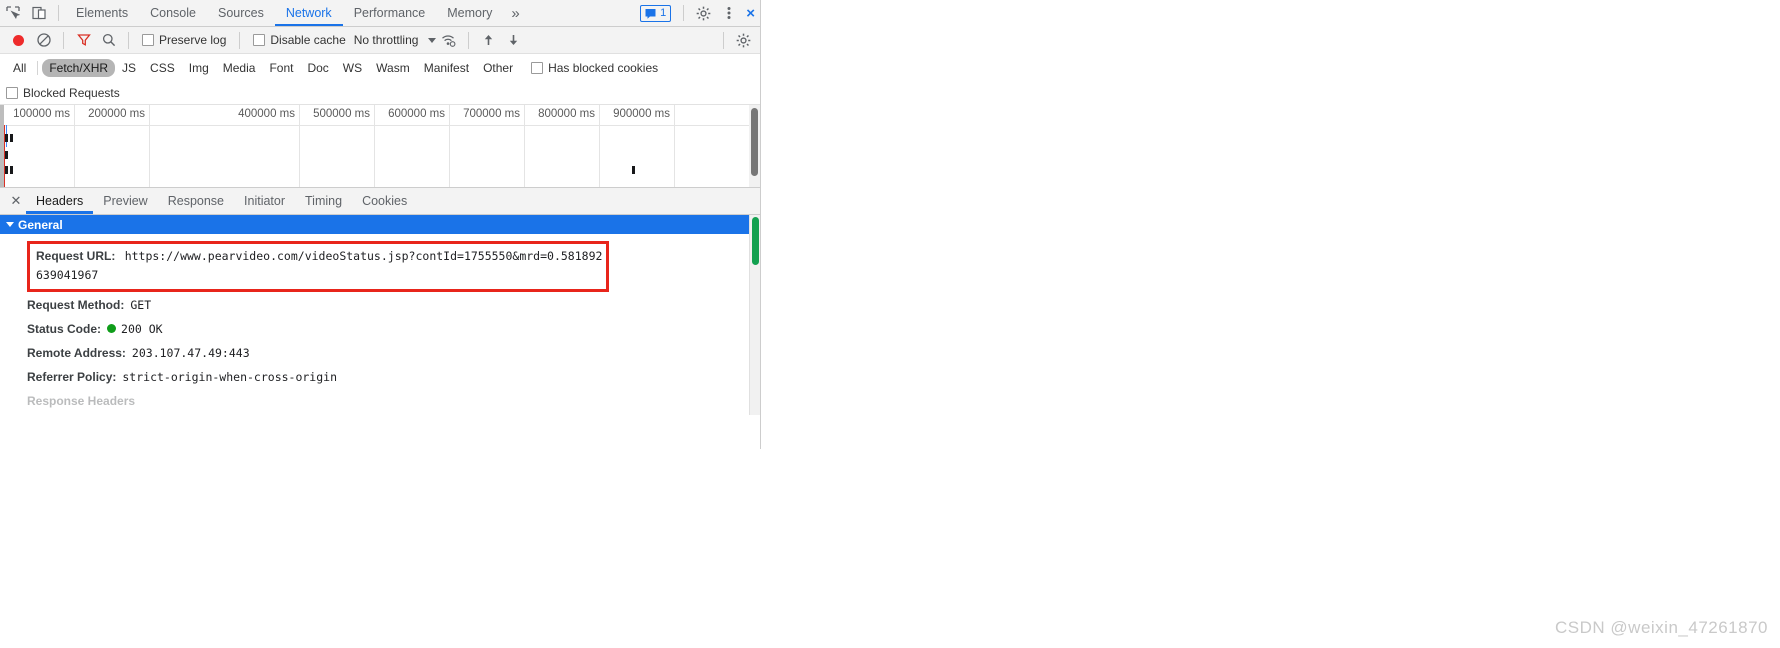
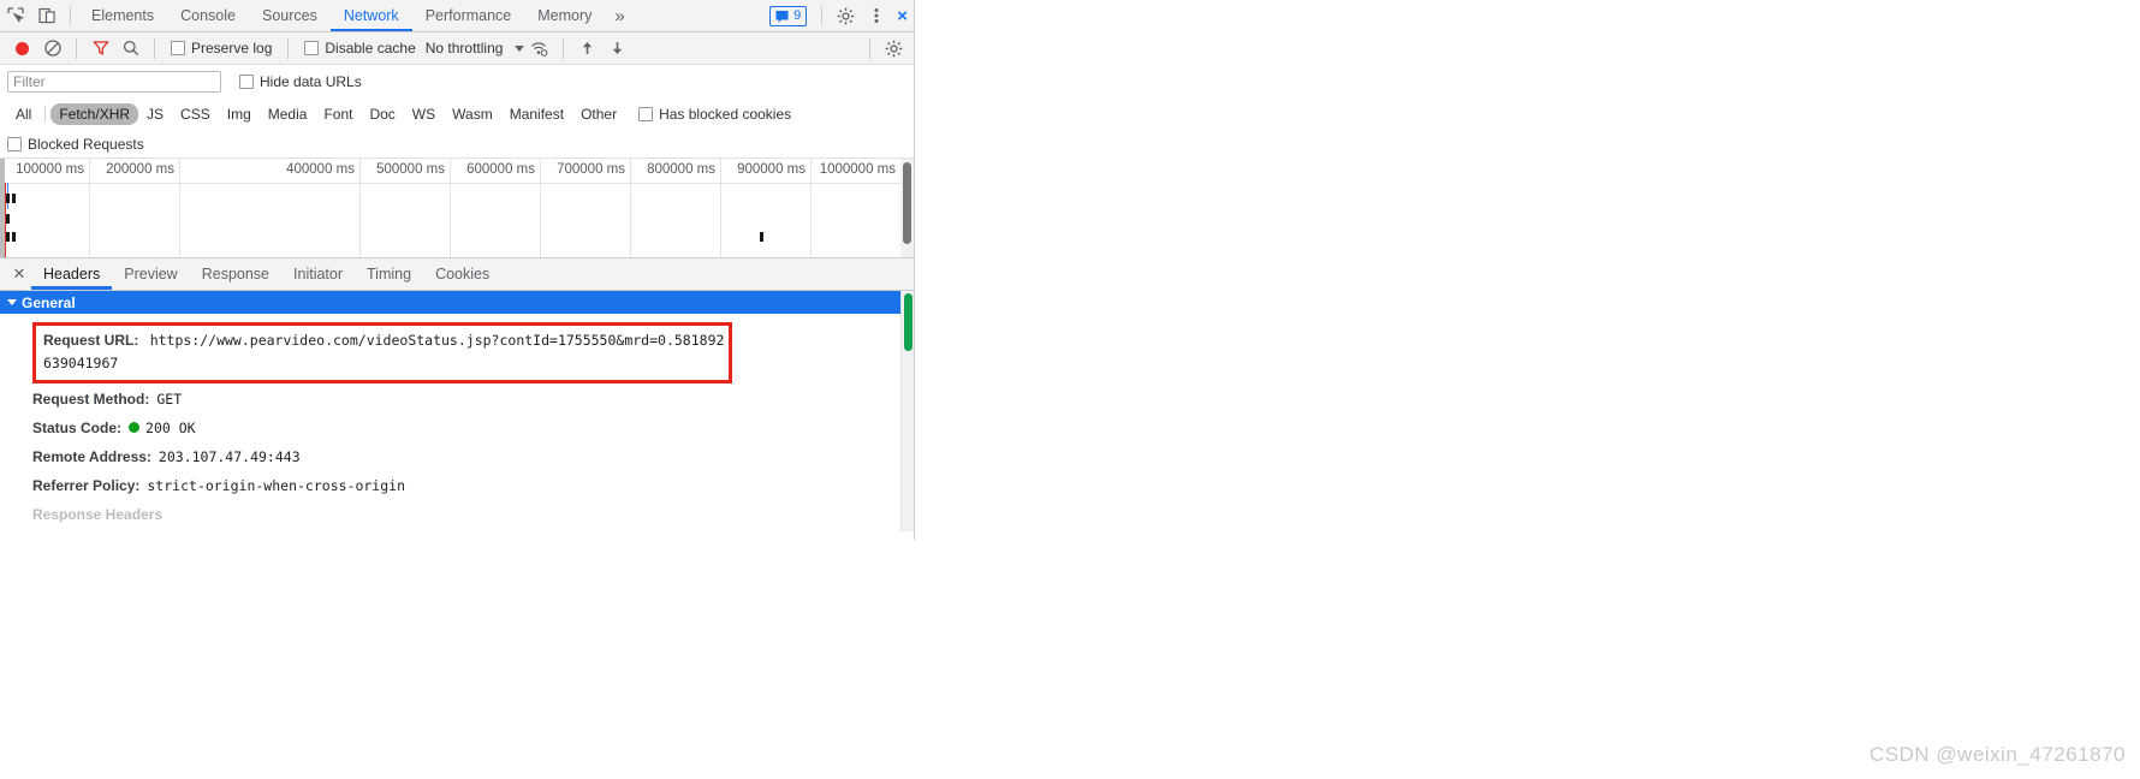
  Elements
  Console
  Sources
  Network
  Performance
  Memory
  »
- 1
+ 9
  ×
  Preserve log
  Disable cache
  No throttling
+ Filter
+ Hide data URLs
  All
  Fetch/XHR
  JS
  CSS
  Img
  Media
  Font
  Doc
  WS
  Wasm
  Manifest
  Other
  Has blocked cookies
  Blocked Requests
  100000 ms
  200000 ms
  400000 ms
  500000 ms
  600000 ms
  700000 ms
  800000 ms
  900000 ms
+ 1000000 ms
  ✕
  Headers
  Preview
  Response
  Initiator
  Timing
  Cookies
  General
  Request URL: https://www.pearvideo.com/videoStatus.jsp?contId=1755550&mrd=0.581892639041967
  Request Method:
  GET
  Status Code:
  200 OK
  Remote Address:
  203.107.47.49:443
  Referrer Policy:
  strict-origin-when-cross-origin
  Response Headers
  CSDN @weixin_47261870
